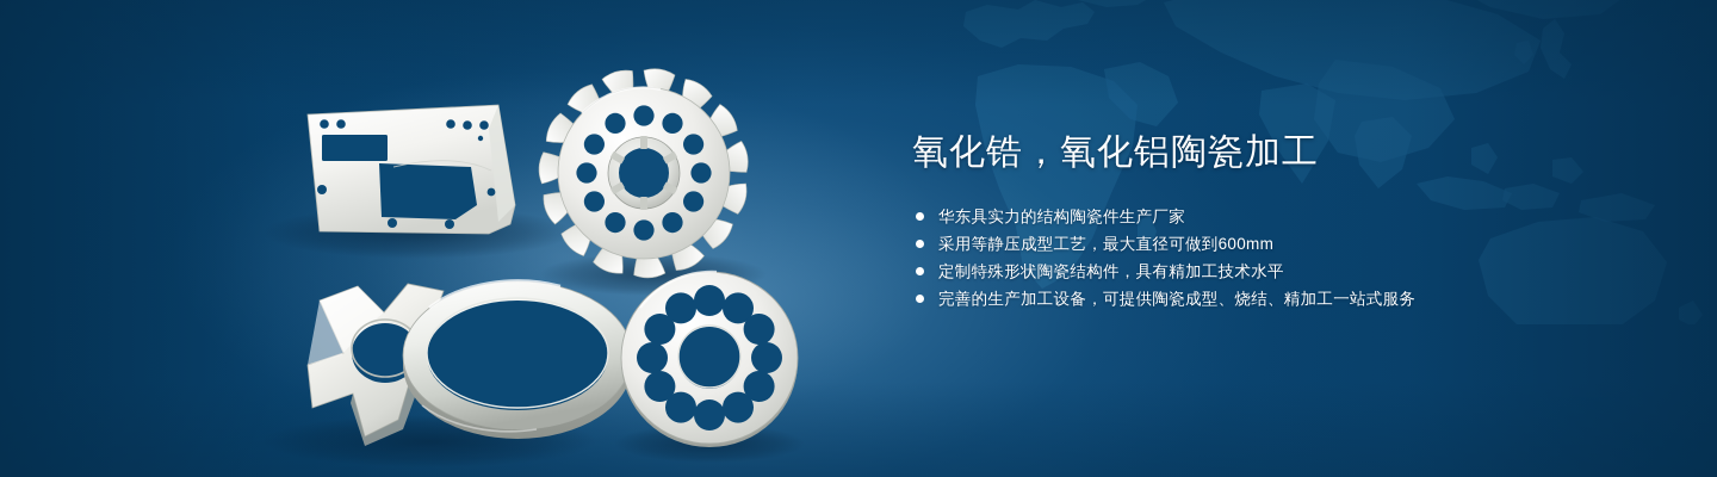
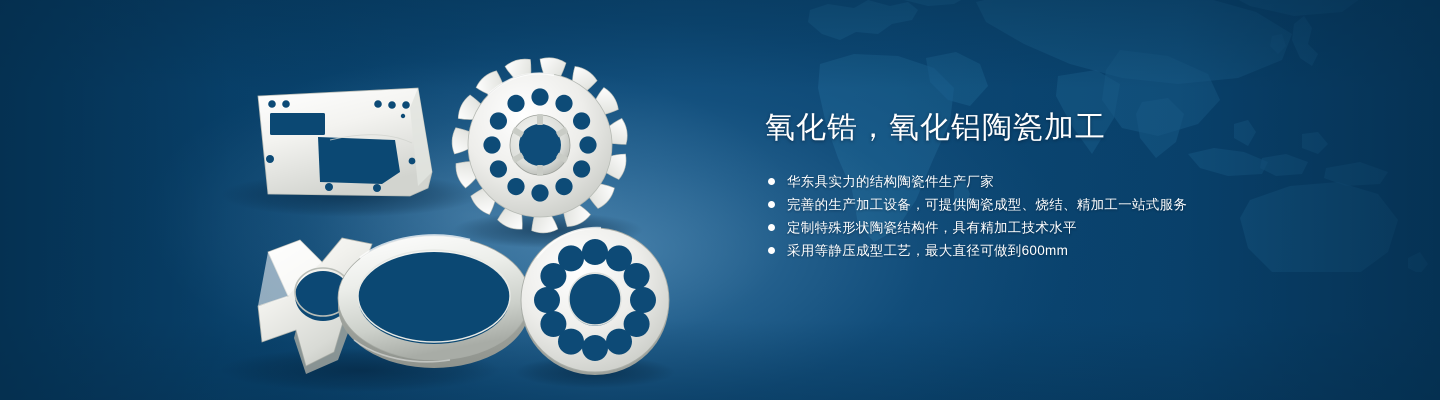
  氧化锆，氧化铝陶瓷加工
  华东具实力的结构陶瓷件生产厂家
- 采用等静压成型工艺，最大直径可做到600mm
+ 完善的生产加工设备，可提供陶瓷成型、烧结、精加工一站式服务
  定制特殊形状陶瓷结构件，具有精加工技术水平
- 完善的生产加工设备，可提供陶瓷成型、烧结、精加工一站式服务
+ 采用等静压成型工艺，最大直径可做到600mm
